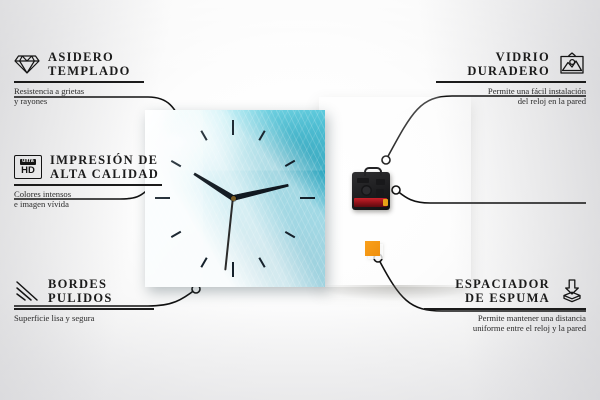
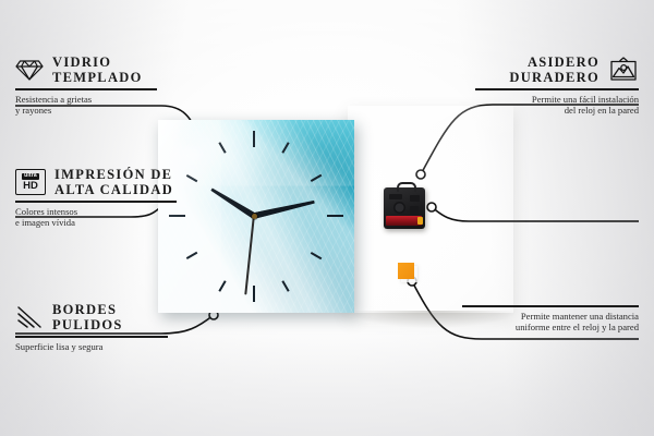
- ASIDERO
+ VIDRIO
  TEMPLADO
  Resistencia a grietas
  y rayones
  HD
  IMPRESIÓN DE
  ALTA CALIDAD
  Colores intensos
  e imagen vívida
  BORDES
  PULIDOS
  Superficie lisa y segura
- VIDRIO
+ ASIDERO
  DURADERO
  Permite una fácil instalación
  del reloj en la pared
- ESPACIADOR
- DE ESPUMA
  Permite mantener una distancia
  uniforme entre el reloj y la pared
